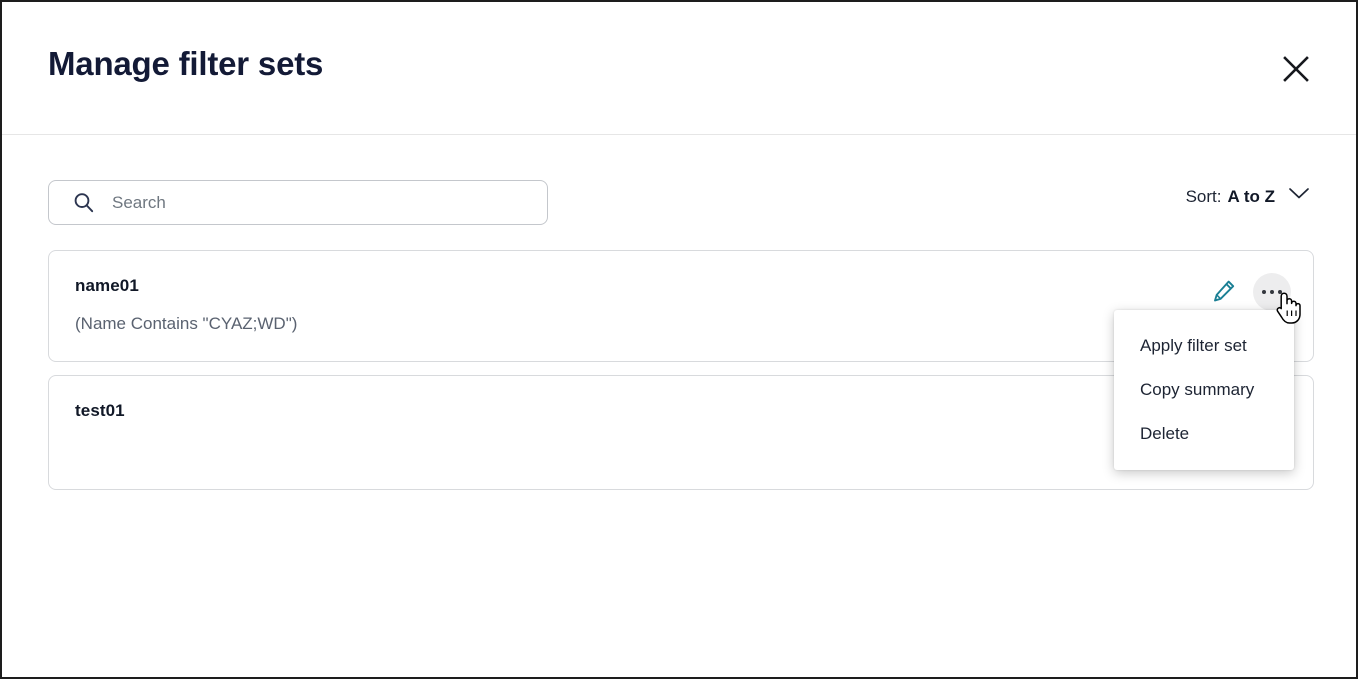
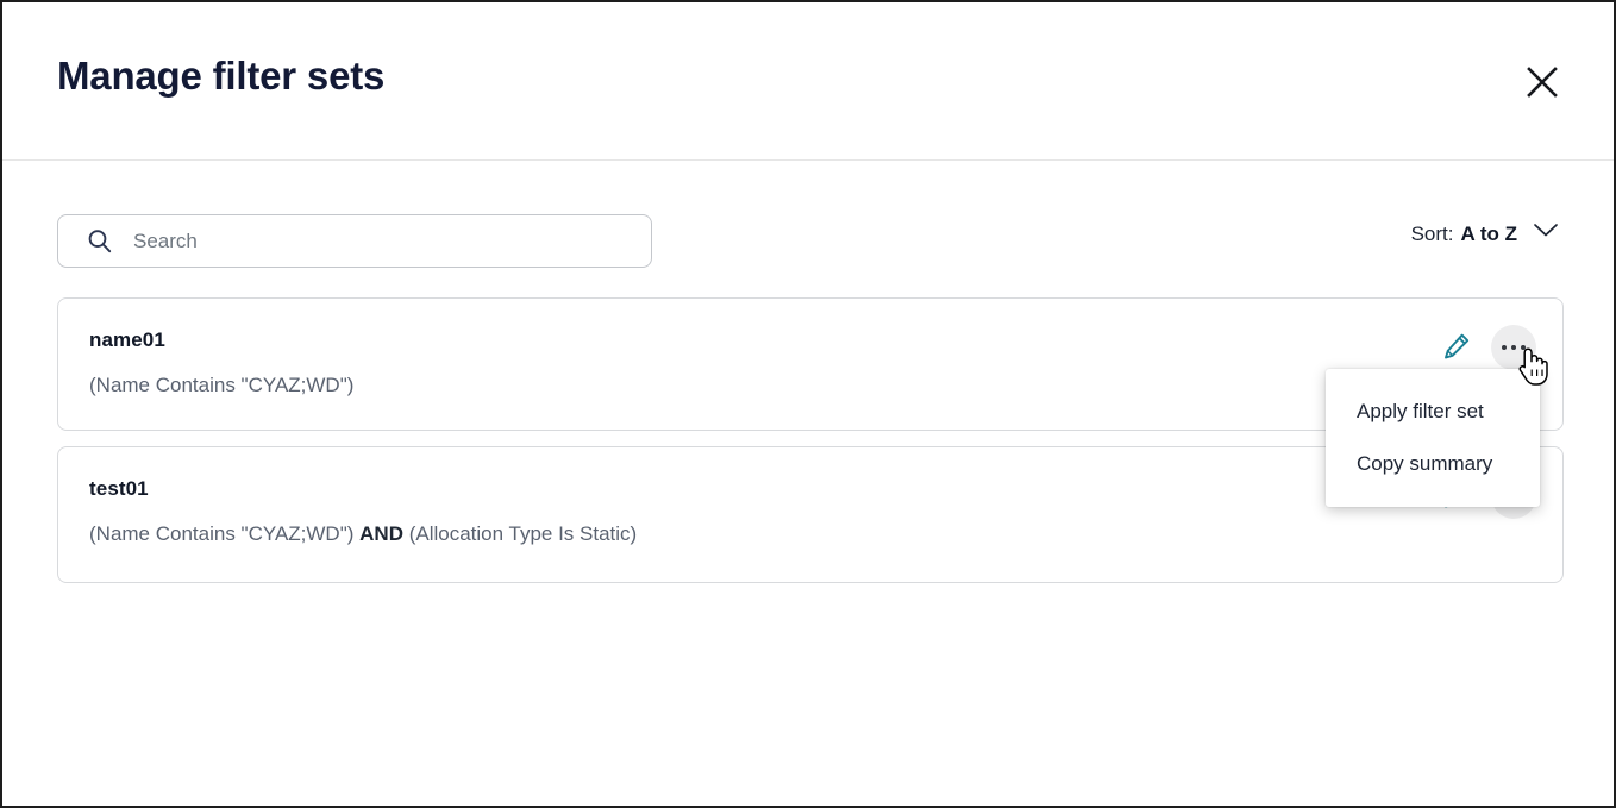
  Manage filter sets
  Search
  Sort:
  A to Z
  name01
  (Name Contains "CYAZ;WD")
  test01
+ (Name Contains "CYAZ;WD") AND (Allocation Type Is Static)
  Apply filter set
  Copy summary
- Delete
